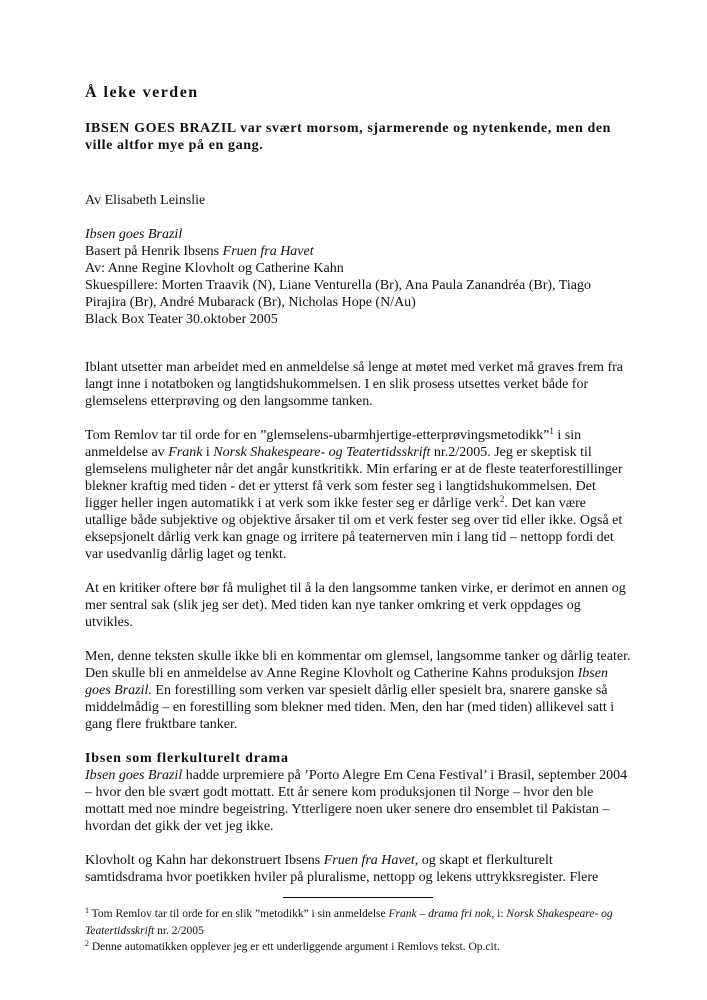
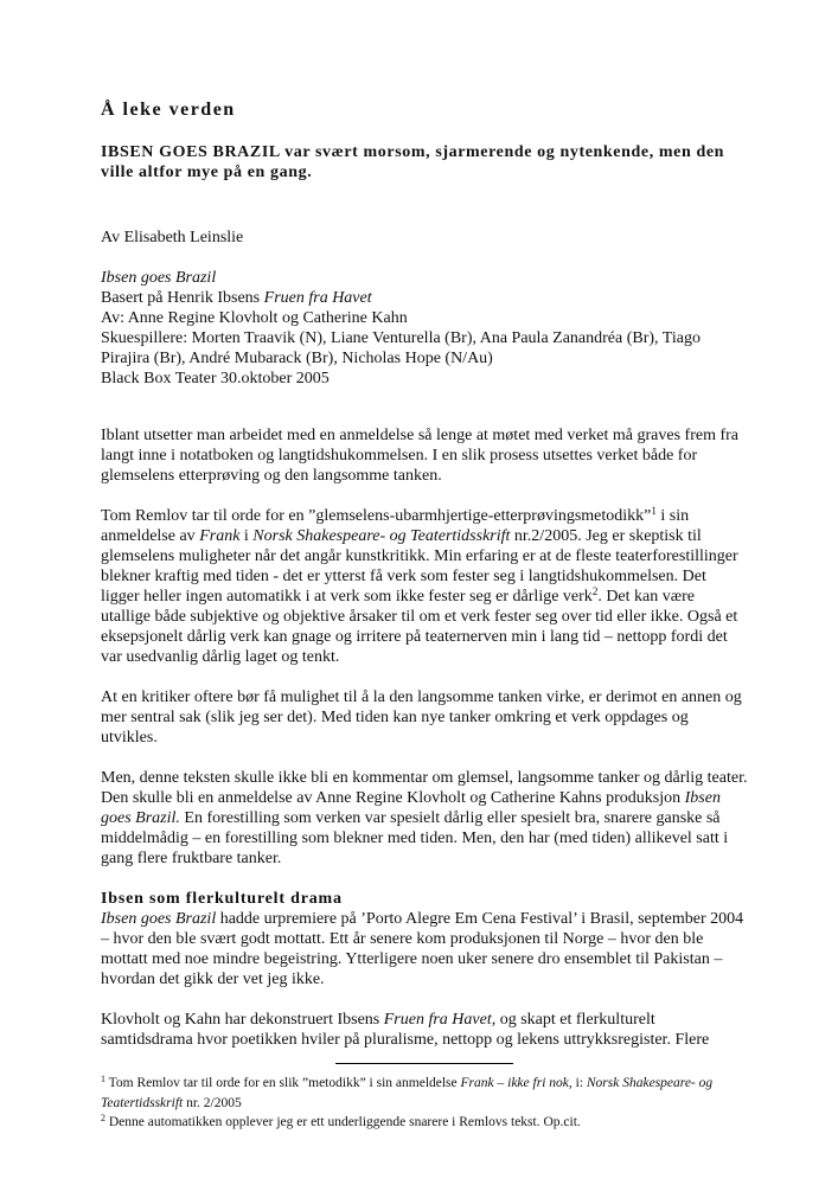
  Å leke verden
  IBSEN GOES BRAZIL var svært morsom, sjarmerende og nytenkende, men den ville altfor mye på en gang.
  Av Elisabeth Leinslie
  Ibsen goes Brazil
  Basert på Henrik Ibsens Fruen fra Havet
  Av: Anne Regine Klovholt og Catherine Kahn
  Skuespillere: Morten Traavik (N), Liane Venturella (Br), Ana Paula Zanandréa (Br), Tiago Pirajira (Br), André Mubarack (Br), Nicholas Hope (N/Au)
  Black Box Teater 30.oktober 2005
  Iblant utsetter man arbeidet med en anmeldelse så lenge at møtet med verket må graves frem fra langt inne i notatboken og langtidshukommelsen. I en slik prosess utsettes verket både for glemselens etterprøving og den langsomme tanken.
  Tom Remlov tar til orde for en ”glemselens-ubarmhjertige-etterprøvingsmetodikk”1 i sin anmeldelse av Frank i Norsk Shakespeare- og Teatertidsskrift nr.2/2005. Jeg er skeptisk til glemselens muligheter når det angår kunstkritikk. Min erfaring er at de fleste teaterforestillinger blekner kraftig med tiden - det er ytterst få verk som fester seg i langtidshukommelsen. Det ligger heller ingen automatikk i at verk som ikke fester seg er dårlige verk2. Det kan være utallige både subjektive og objektive årsaker til om et verk fester seg over tid eller ikke. Også et eksepsjonelt dårlig verk kan gnage og irritere på teaternerven min i lang tid – nettopp fordi det var usedvanlig dårlig laget og tenkt.
  At en kritiker oftere bør få mulighet til å la den langsomme tanken virke, er derimot en annen og mer sentral sak (slik jeg ser det). Med tiden kan nye tanker omkring et verk oppdages og utvikles.
  Men, denne teksten skulle ikke bli en kommentar om glemsel, langsomme tanker og dårlig teater. Den skulle bli en anmeldelse av Anne Regine Klovholt og Catherine Kahns produksjon Ibsen goes Brazil. En forestilling som verken var spesielt dårlig eller spesielt bra, snarere ganske så middelmådig – en forestilling som blekner med tiden. Men, den har (med tiden) allikevel satt i gang flere fruktbare tanker.
  Ibsen som flerkulturelt drama
  Ibsen goes Brazil hadde urpremiere på ’Porto Alegre Em Cena Festival’ i Brasil, september 2004 – hvor den ble svært godt mottatt. Ett år senere kom produksjonen til Norge – hvor den ble mottatt med noe mindre begeistring. Ytterligere noen uker senere dro ensemblet til Pakistan – hvordan det gikk der vet jeg ikke.
  Klovholt og Kahn har dekonstruert Ibsens Fruen fra Havet, og skapt et flerkulturelt samtidsdrama hvor poetikken hviler på pluralisme, nettopp og lekens uttrykksregister. Flere
- 1 Tom Remlov tar til orde for en slik ”metodikk” i sin anmeldelse Frank – drama fri nok, i: Norsk Shakespeare- og Teatertidsskrift nr. 2/2005
+ 1 Tom Remlov tar til orde for en slik ”metodikk” i sin anmeldelse Frank – ikke fri nok, i: Norsk Shakespeare- og Teatertidsskrift nr. 2/2005
- 2 Denne automatikken opplever jeg er ett underliggende argument i Remlovs tekst. Op.cit.
+ 2 Denne automatikken opplever jeg er ett underliggende snarere i Remlovs tekst. Op.cit.
